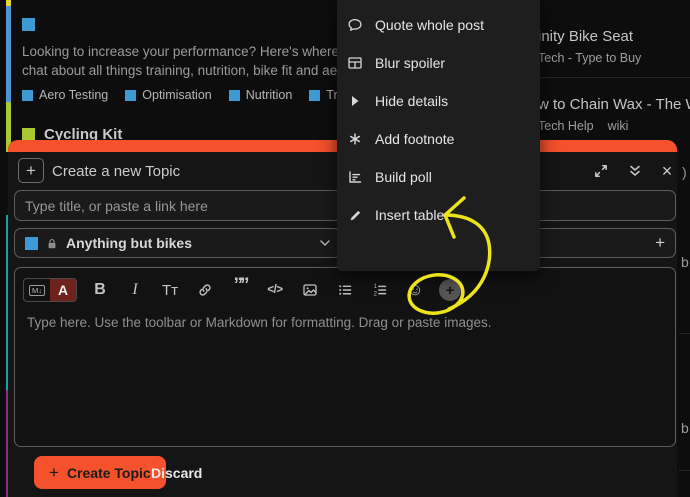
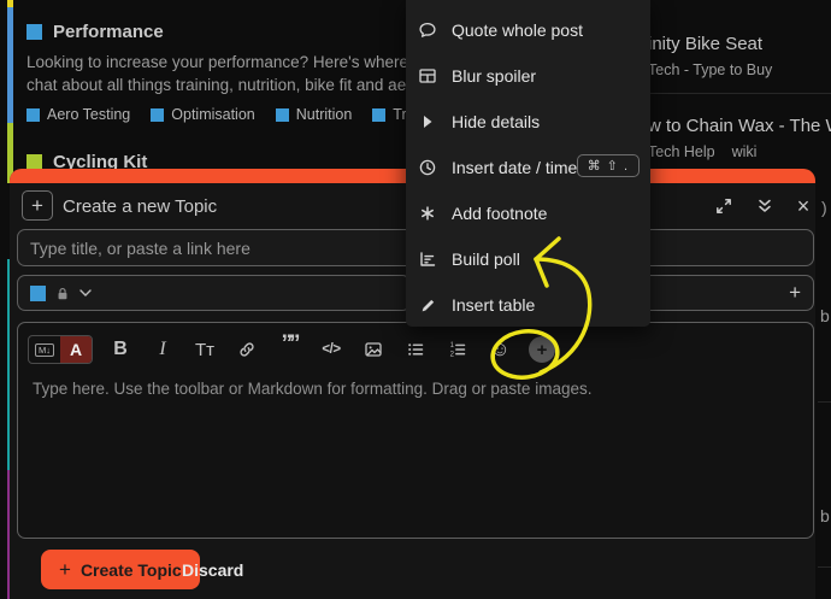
+ Performance
  Looking to increase your performance? Here's where
  chat about all things training, nutrition, bike fit and ae
  Aero Testing
  Optimisation
  Nutrition
  Cycling Kit
  nity Bike Seat
  Tech - Type to Buy
  w to Chain Wax - The
  Tech Help
  wiki
  )
  b
  b
  +
  Create a new Topic
  ×
  Type title, or paste a link here
- Anything but bikes
  +
  M↓
  A
  B
  I
  Tᴛ
  ””
  </>
  ☺
  +
  Type here. Use the toolbar or Markdown for formatting. Drag or paste images.
  +
  Create Topic
  Discard
  Quote whole post
  Blur spoiler
  Hide details
+ Insert date / time
+ ⌘ ⇧ .
  Add footnote
  Build poll
  Insert table
